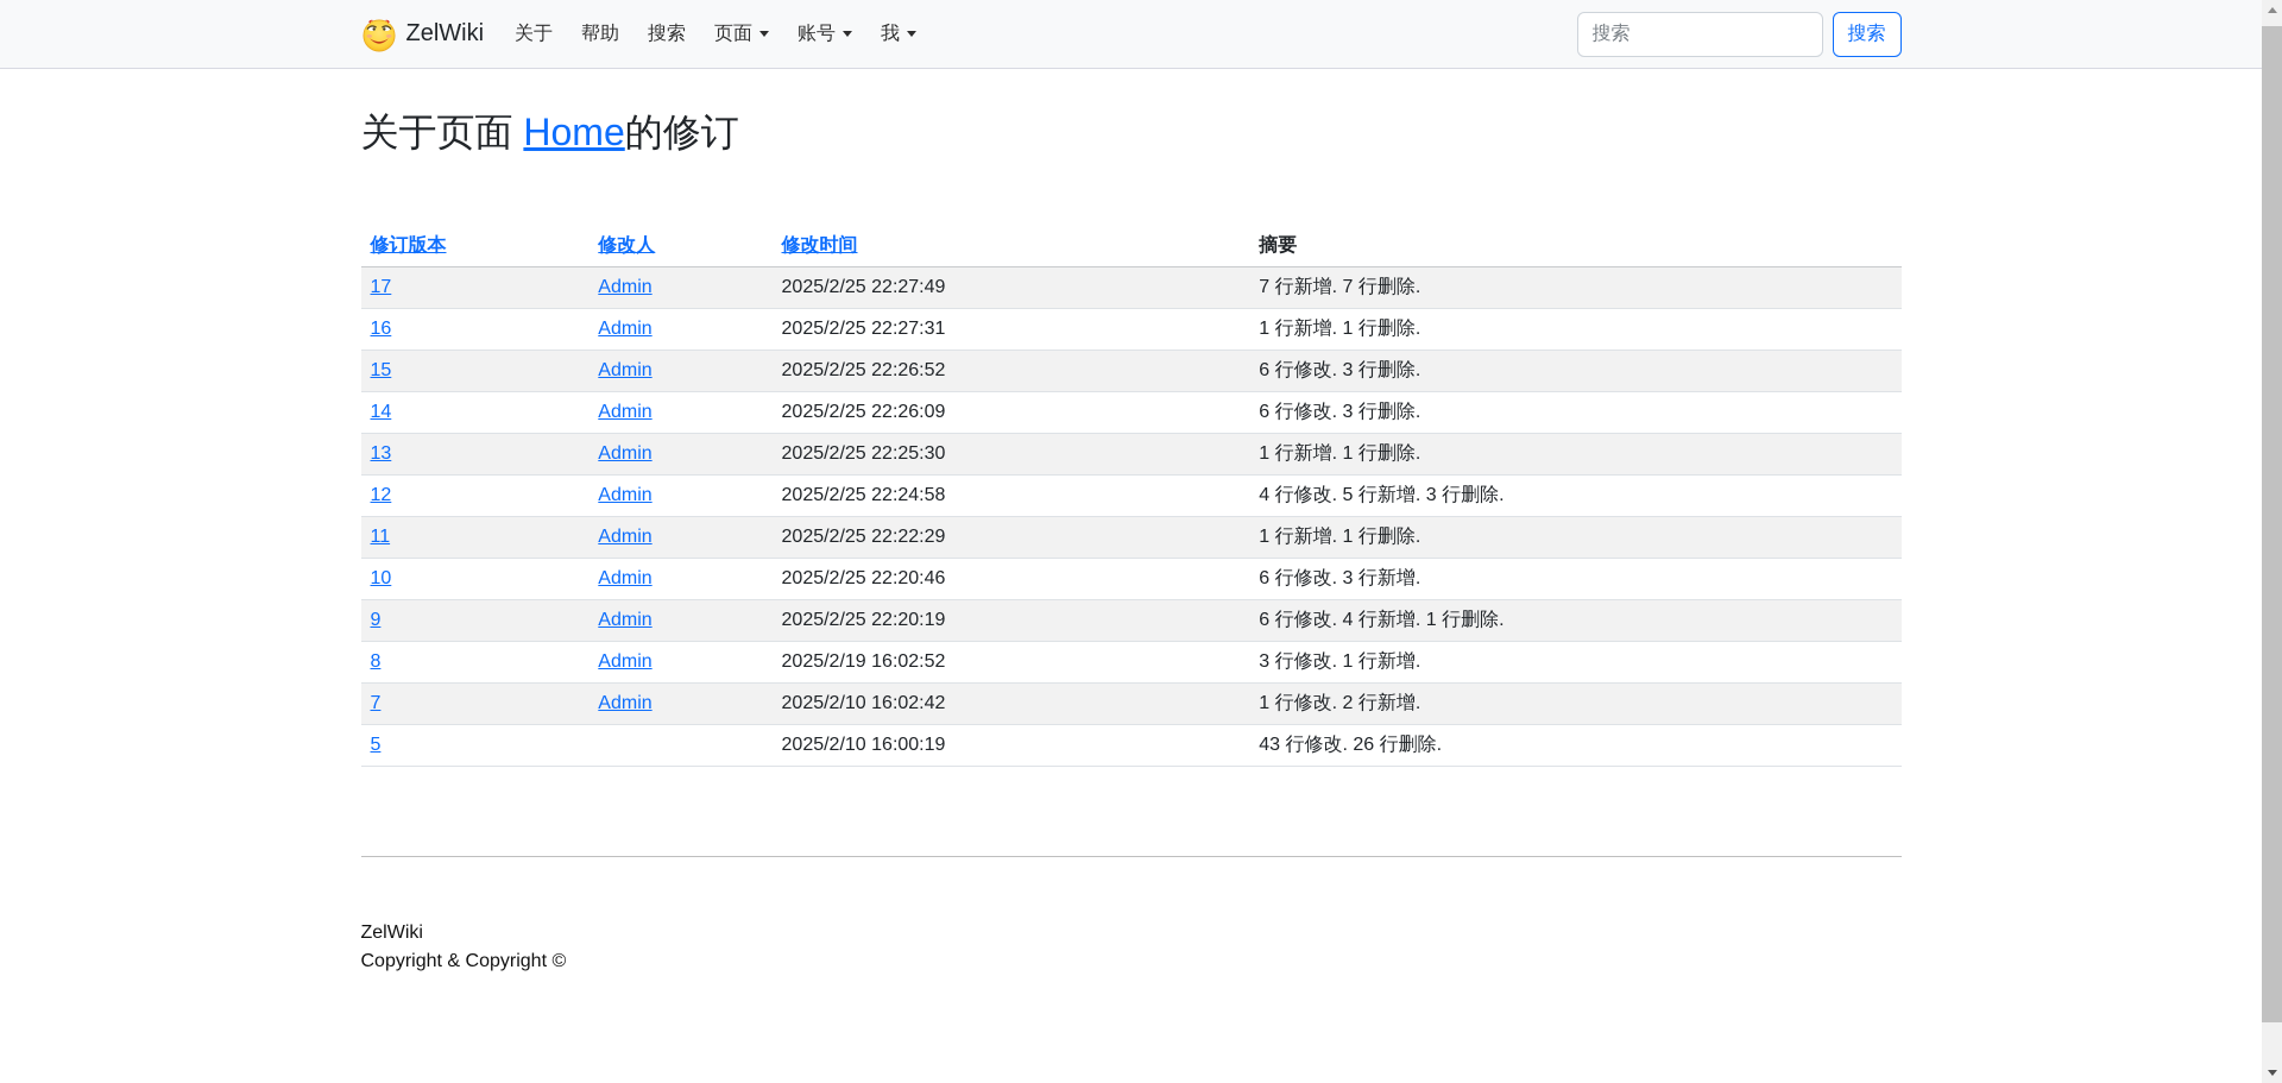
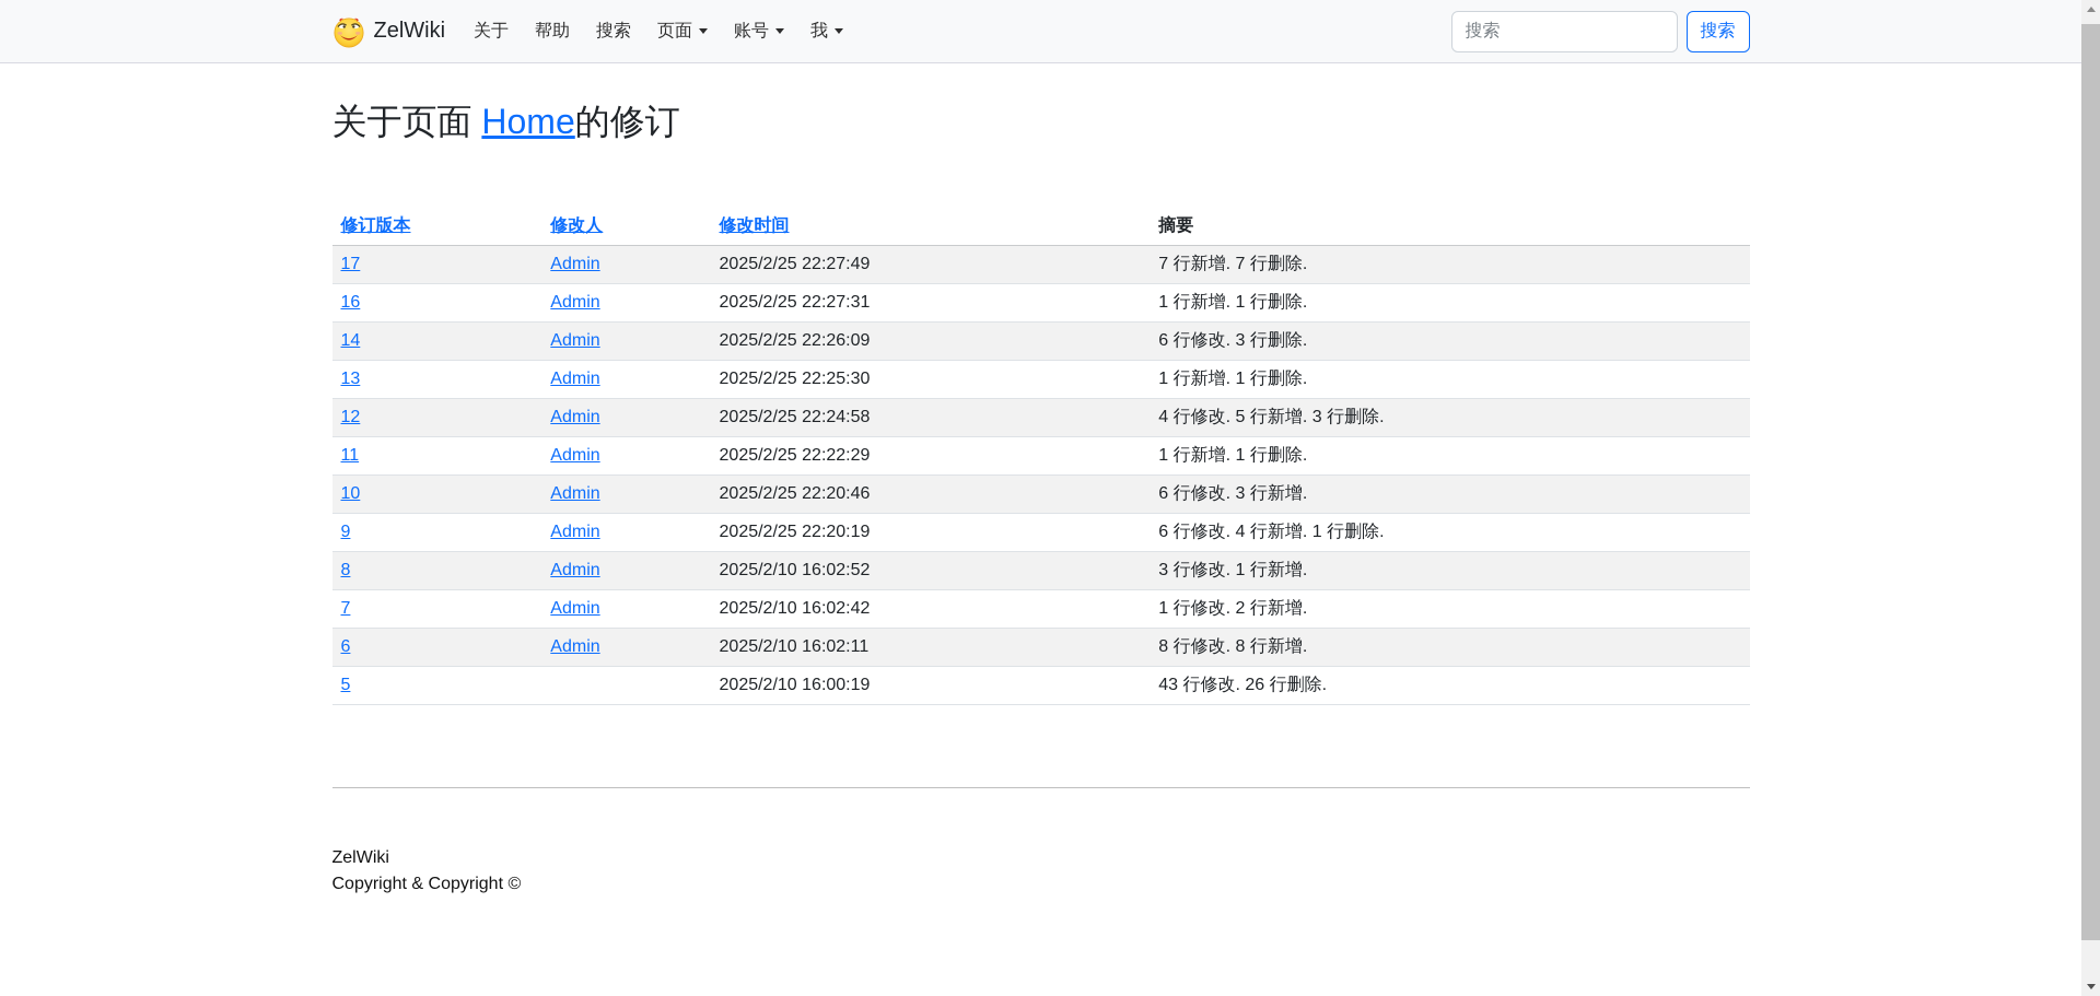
  ZelWiki
  关于
  帮助
  搜索
  页面
  账号
  我
  搜索
  搜索
  关于页面 Home的修订
  修订版本	修改人	修改时间	摘要
  17	Admin	2025/2/25 22:27:49	7 行新增. 7 行删除.
  16	Admin	2025/2/25 22:27:31	1 行新增. 1 行删除.
- 15	Admin	2025/2/25 22:26:52	6 行修改. 3 行删除.
  14	Admin	2025/2/25 22:26:09	6 行修改. 3 行删除.
  13	Admin	2025/2/25 22:25:30	1 行新增. 1 行删除.
  12	Admin	2025/2/25 22:24:58	4 行修改. 5 行新增. 3 行删除.
  11	Admin	2025/2/25 22:22:29	1 行新增. 1 行删除.
  10	Admin	2025/2/25 22:20:46	6 行修改. 3 行新增.
  9	Admin	2025/2/25 22:20:19	6 行修改. 4 行新增. 1 行删除.
- 8	Admin	2025/2/19 16:02:52	3 行修改. 1 行新增.
+ 8	Admin	2025/2/10 16:02:52	3 行修改. 1 行新增.
  7	Admin	2025/2/10 16:02:42	1 行修改. 2 行新增.
+ 6	Admin	2025/2/10 16:02:11	8 行修改. 8 行新增.
  5		2025/2/10 16:00:19	43 行修改. 26 行删除.
  ZelWiki
  Copyright & Copyright ©
